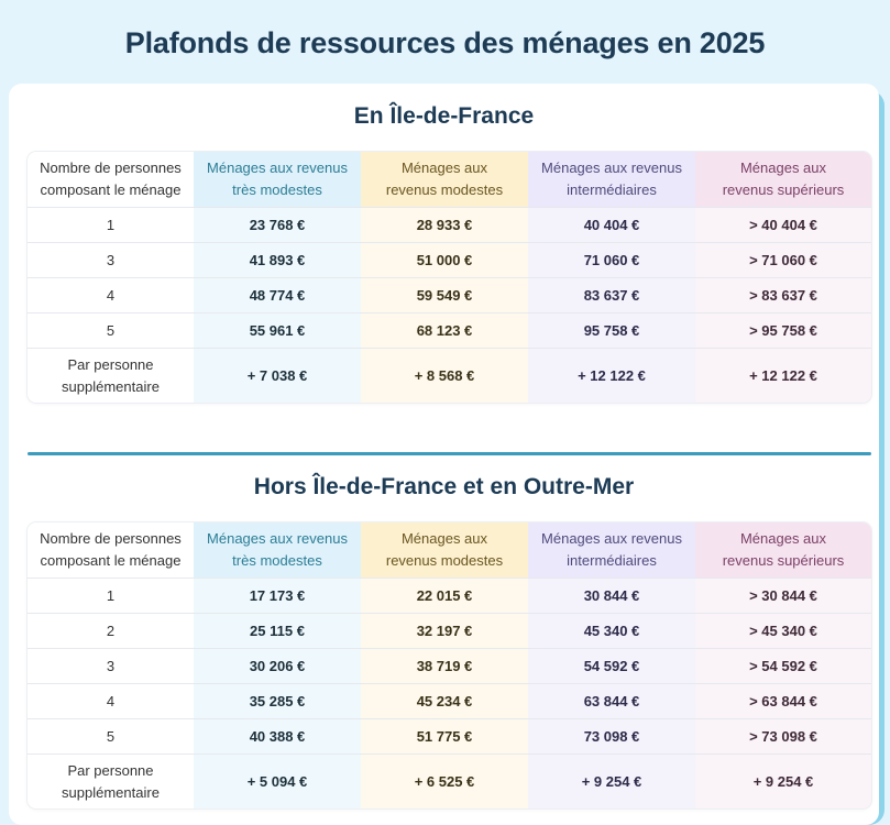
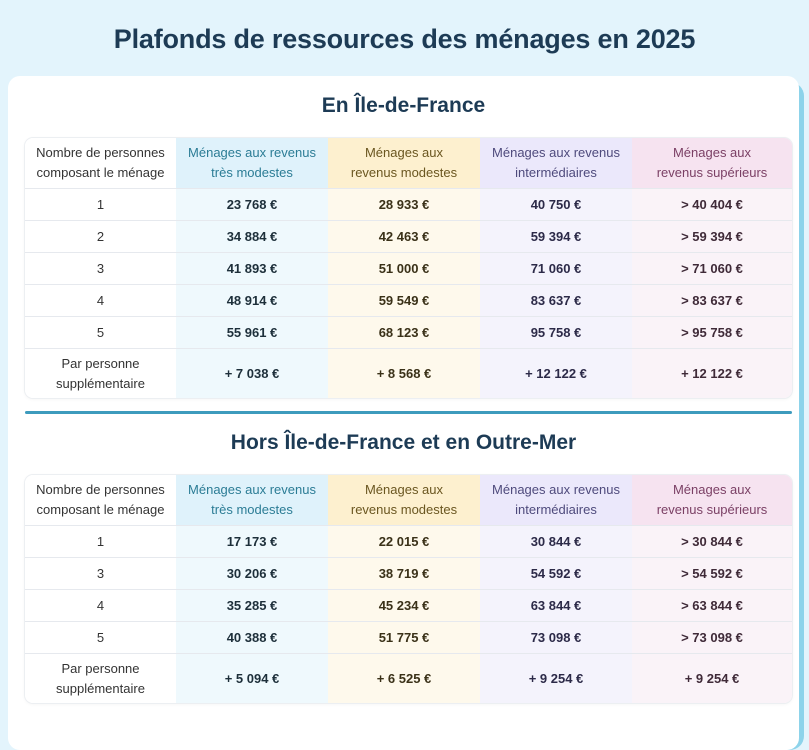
  Plafonds de ressources des ménages en 2025
  En Île-de-France
  Nombre de personnescomposant le ménage	Ménages aux revenustrès modestes	Ménages auxrevenus modestes	Ménages aux revenusintermédiaires	Ménages auxrevenus supérieurs
- 1	23 768 €	28 933 €	40 404 €	> 40 404 €
+ 1	23 768 €	28 933 €	40 750 €	> 40 404 €
+ 2	34 884 €	42 463 €	59 394 €	> 59 394 €
  3	41 893 €	51 000 €	71 060 €	> 71 060 €
- 4	48 774 €	59 549 €	83 637 €	> 83 637 €
+ 4	48 914 €	59 549 €	83 637 €	> 83 637 €
  5	55 961 €	68 123 €	95 758 €	> 95 758 €
  Par personnesupplémentaire	+ 7 038 €	+ 8 568 €	+ 12 122 €	+ 12 122 €
  Hors Île-de-France et en Outre-Mer
  Nombre de personnescomposant le ménage	Ménages aux revenustrès modestes	Ménages auxrevenus modestes	Ménages aux revenusintermédiaires	Ménages auxrevenus supérieurs
  1	17 173 €	22 015 €	30 844 €	> 30 844 €
- 2	25 115 €	32 197 €	45 340 €	> 45 340 €
  3	30 206 €	38 719 €	54 592 €	> 54 592 €
  4	35 285 €	45 234 €	63 844 €	> 63 844 €
  5	40 388 €	51 775 €	73 098 €	> 73 098 €
  Par personnesupplémentaire	+ 5 094 €	+ 6 525 €	+ 9 254 €	+ 9 254 €
